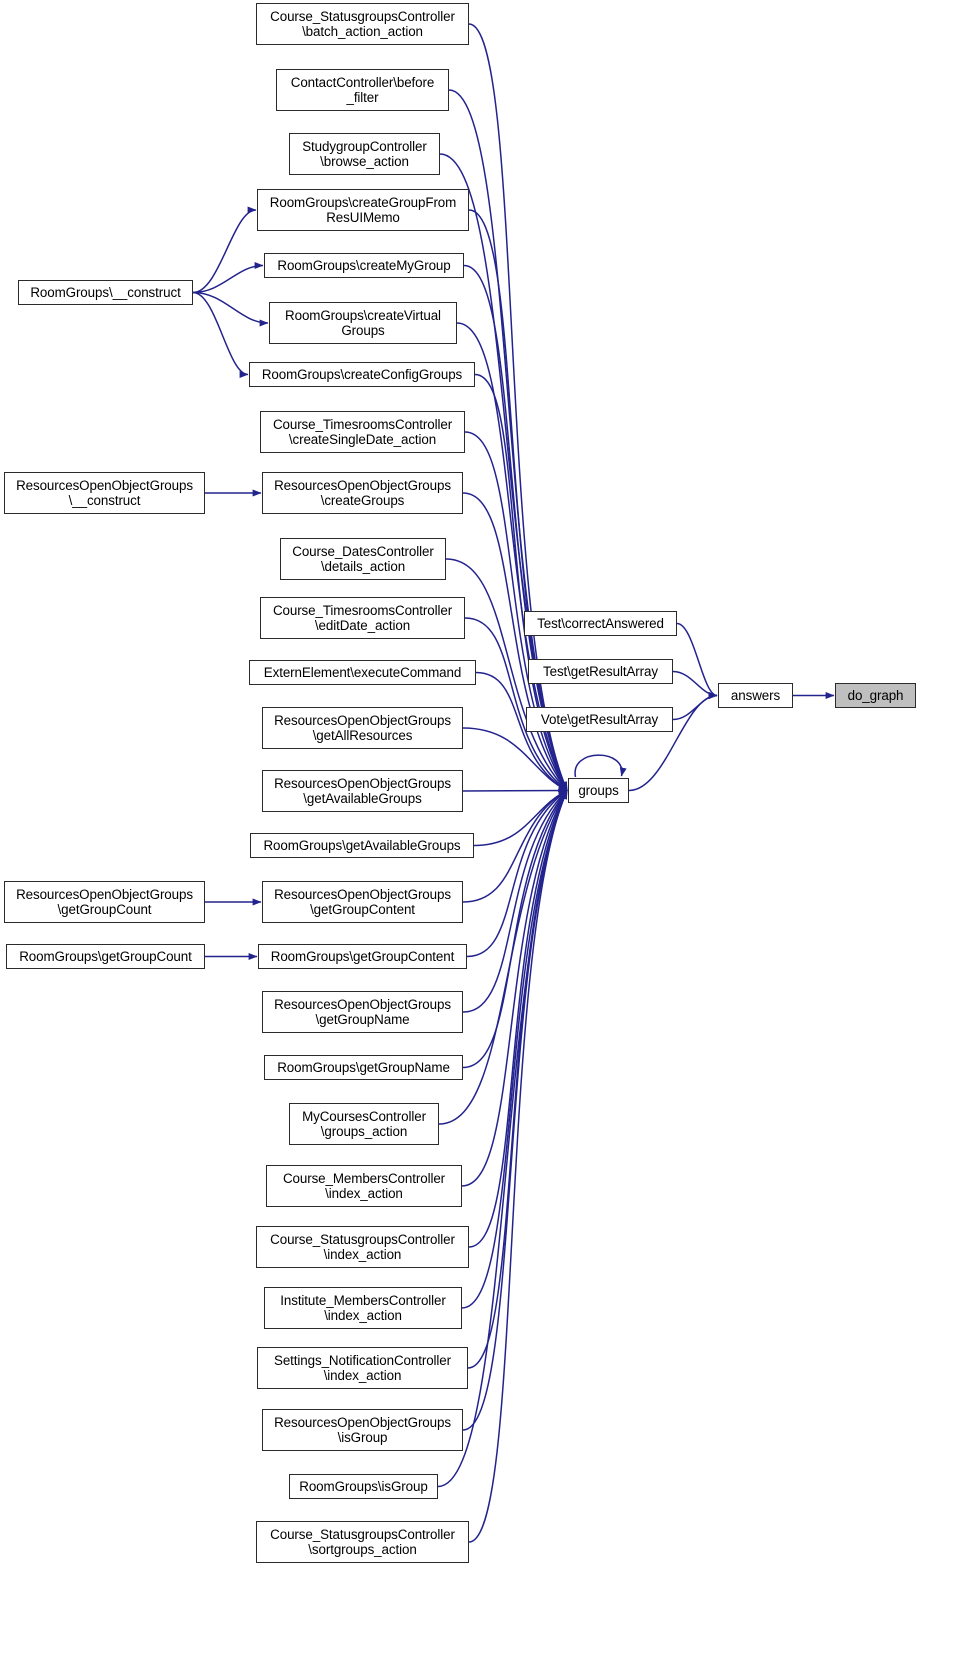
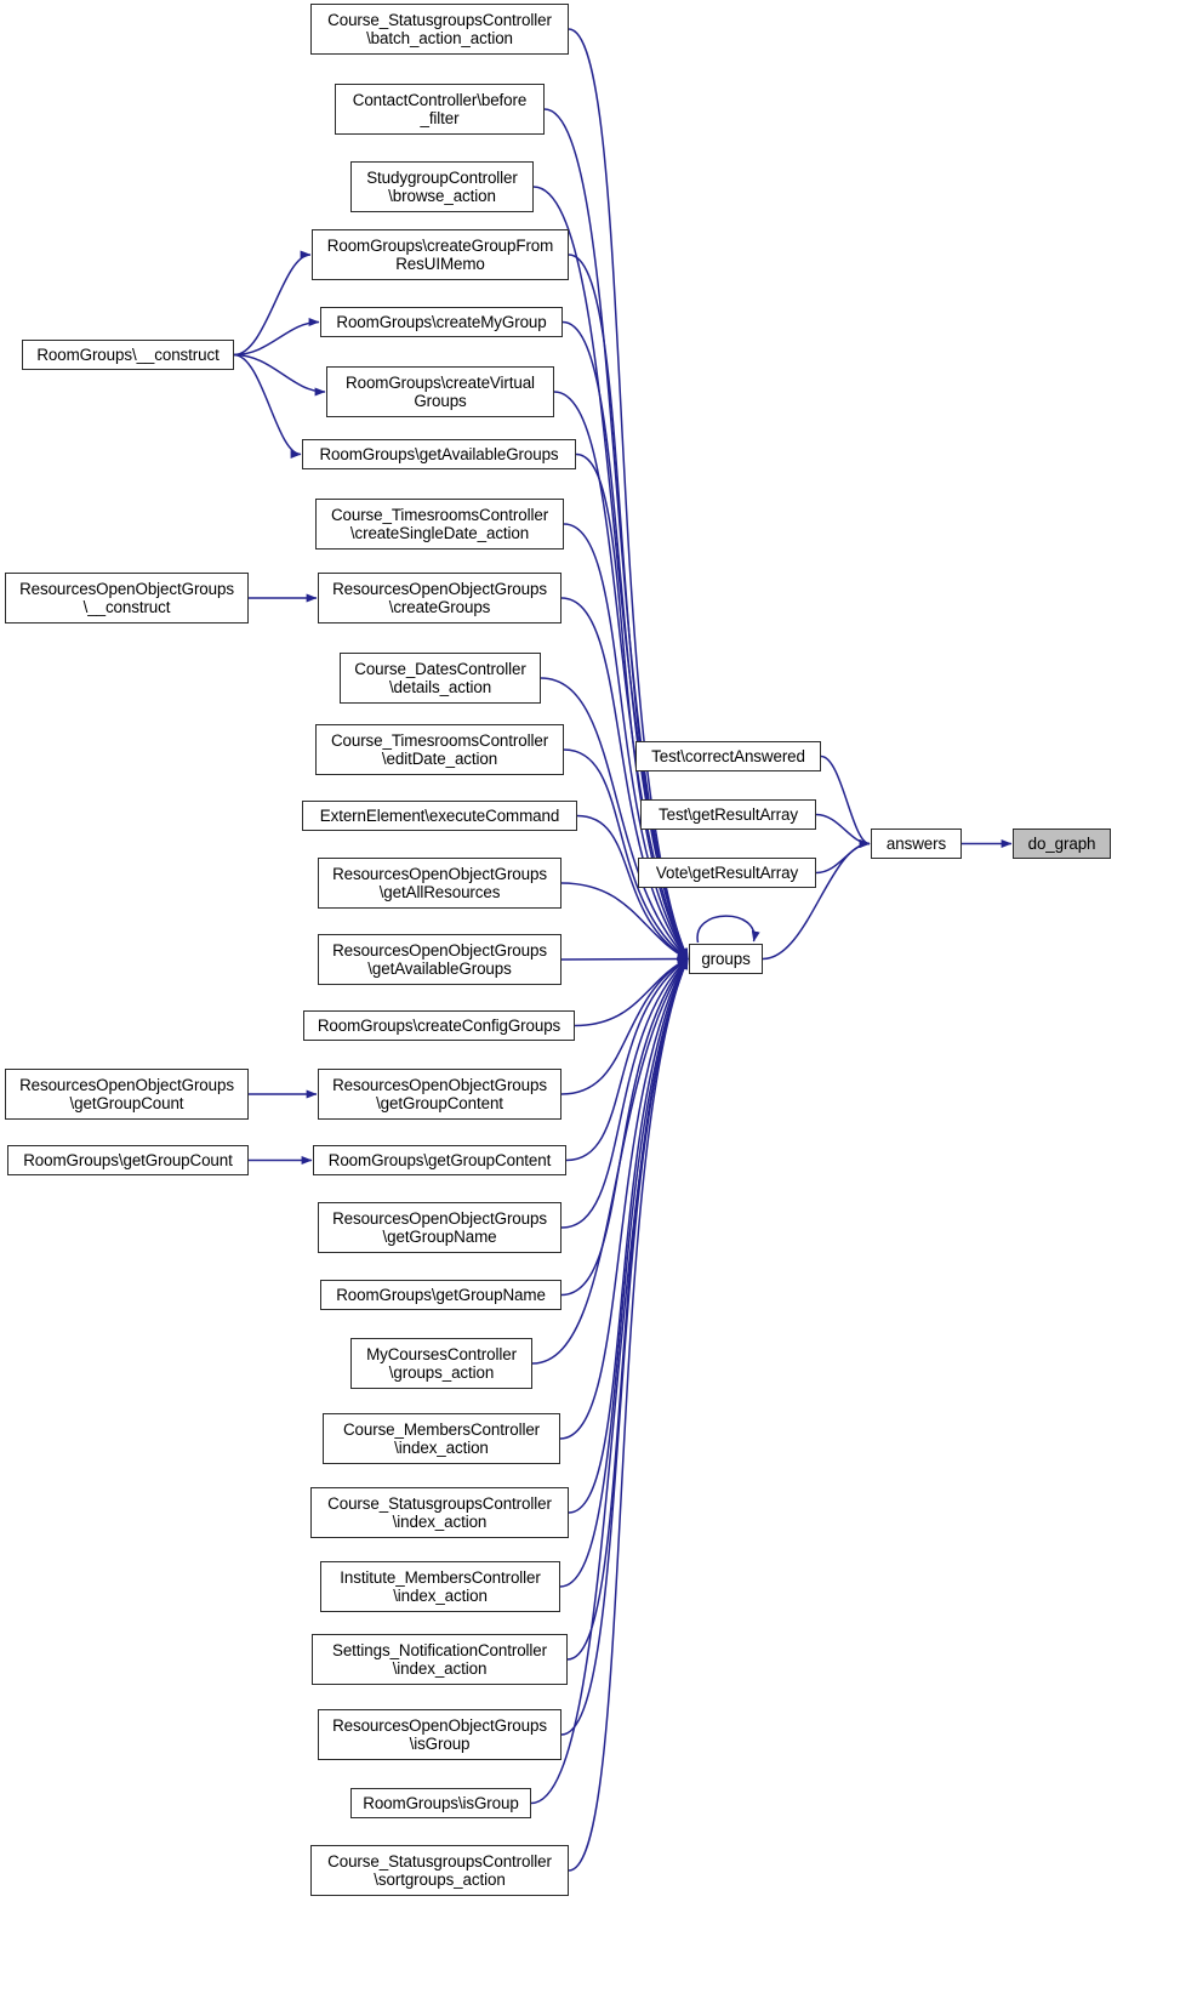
  Course_StatusgroupsController
  \batch_action_action
  ContactController\before
  _filter
  StudygroupController
  \browse_action
  RoomGroups\createGroupFrom
  ResUIMemo
  RoomGroups\createMyGroup
  RoomGroups\createVirtual
  Groups
- RoomGroups\createConfigGroups
+ RoomGroups\getAvailableGroups
  Course_TimesroomsController
  \createSingleDate_action
  ResourcesOpenObjectGroups
  \createGroups
  Course_DatesController
  \details_action
  Course_TimesroomsController
  \editDate_action
  ExternElement\executeCommand
  ResourcesOpenObjectGroups
  \getAllResources
  ResourcesOpenObjectGroups
  \getAvailableGroups
- RoomGroups\getAvailableGroups
+ RoomGroups\createConfigGroups
  ResourcesOpenObjectGroups
  \getGroupContent
  RoomGroups\getGroupContent
  ResourcesOpenObjectGroups
  \getGroupName
  RoomGroups\getGroupName
  MyCoursesController
  \groups_action
  Course_MembersController
  \index_action
  Course_StatusgroupsController
  \index_action
  Institute_MembersController
  \index_action
  Settings_NotificationController
  \index_action
  ResourcesOpenObjectGroups
  \isGroup
  RoomGroups\isGroup
  Course_StatusgroupsController
  \sortgroups_action
  RoomGroups\__construct
  ResourcesOpenObjectGroups
  \__construct
  ResourcesOpenObjectGroups
  \getGroupCount
  RoomGroups\getGroupCount
  Test\correctAnswered
  Test\getResultArray
  Vote\getResultArray
  groups
  answers
  do_graph
